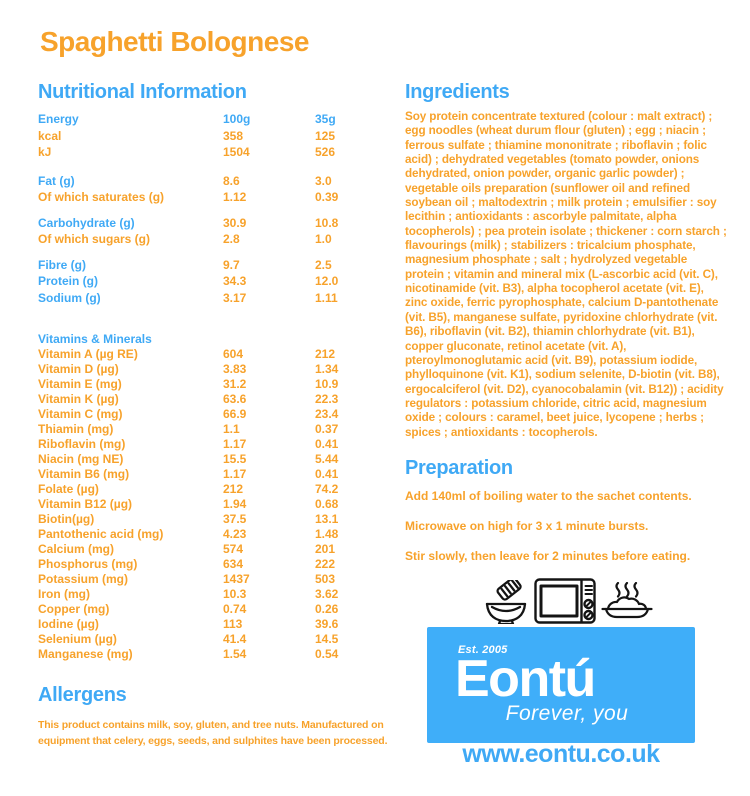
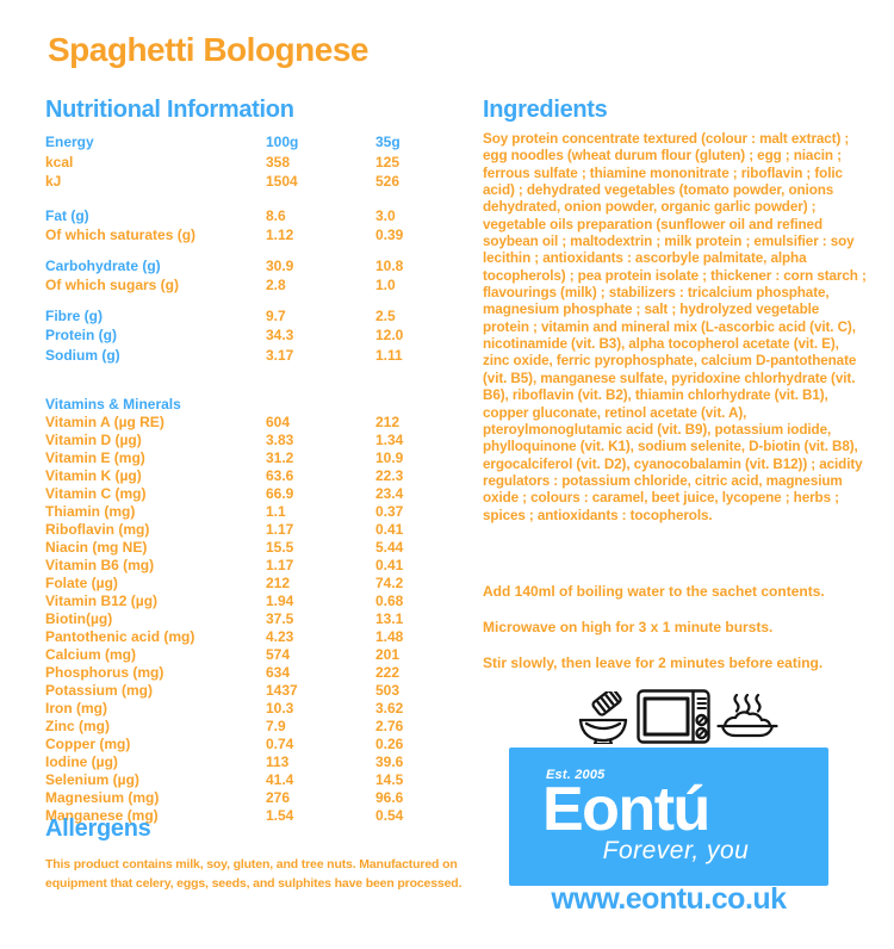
  Spaghetti Bolognese
  Nutritional Information
  Energy
  100g
  35g
  kcal
  358
  125
  kJ
  1504
  526
  Fat (g)
  8.6
  3.0
  Of which saturates (g)
  1.12
  0.39
  Carbohydrate (g)
  30.9
  10.8
  Of which sugars (g)
  2.8
  1.0
  Fibre (g)
  9.7
  2.5
  Protein (g)
  34.3
  12.0
  Sodium (g)
  3.17
  1.11
  Vitamins & Minerals
  Vitamin A (µg RE)
  604
  212
  Vitamin D (µg)
  3.83
  1.34
  Vitamin E (mg)
  31.2
  10.9
  Vitamin K (µg)
  63.6
  22.3
  Vitamin C (mg)
  66.9
  23.4
  Thiamin (mg)
  1.1
  0.37
  Riboflavin (mg)
  1.17
  0.41
  Niacin (mg NE)
  15.5
  5.44
  Vitamin B6 (mg)
  1.17
  0.41
  Folate (µg)
  212
  74.2
  Vitamin B12 (µg)
  1.94
  0.68
  Biotin(µg)
  37.5
  13.1
  Pantothenic acid (mg)
  4.23
  1.48
  Calcium (mg)
  574
  201
  Phosphorus (mg)
  634
  222
  Potassium (mg)
  1437
  503
  Iron (mg)
  10.3
  3.62
+ Zinc (mg)
+ 7.9
+ 2.76
  Copper (mg)
  0.74
  0.26
  Iodine (µg)
  113
  39.6
  Selenium (µg)
  41.4
  14.5
+ Magnesium (mg)
+ 276
+ 96.6
  Manganese (mg)
  1.54
  0.54
  Allergens
  This product contains milk, soy, gluten, and tree nuts. Manufactured on equipment that celery, eggs, seeds, and sulphites have been processed.
  Ingredients
  Soy protein concentrate textured (colour : malt extract) ; egg noodles (wheat durum flour (gluten) ; egg ; niacin ; ferrous sulfate ; thiamine mononitrate ; riboflavin ; folic acid) ; dehydrated vegetables (tomato powder, onions dehydrated, onion powder, organic garlic powder) ; vegetable oils preparation (sunflower oil and refined soybean oil ; maltodextrin ; milk protein ; emulsifier : soy lecithin ; antioxidants : ascorbyle palmitate, alpha tocopherols) ; pea protein isolate ; thickener : corn starch ; flavourings (milk) ; stabilizers : tricalcium phosphate, magnesium phosphate ; salt ; hydrolyzed vegetable protein ; vitamin and mineral mix (L-ascorbic acid (vit. C), nicotinamide (vit. B3), alpha tocopherol acetate (vit. E), zinc oxide, ferric pyrophosphate, calcium D-pantothenate (vit. B5), manganese sulfate, pyridoxine chlorhydrate (vit. B6), riboflavin (vit. B2), thiamin chlorhydrate (vit. B1), copper gluconate, retinol acetate (vit. A), pteroylmonoglutamic acid (vit. B9), potassium iodide, phylloquinone (vit. K1), sodium selenite, D-biotin (vit. B8), ergocalciferol (vit. D2), cyanocobalamin (vit. B12)) ; acidity regulators : potassium chloride, citric acid, magnesium oxide ; colours : caramel, beet juice, lycopene ; herbs ; spices ; antioxidants : tocopherols.
- Preparation
  Add 140ml of boiling water to the sachet contents.
  Microwave on high for 3 x 1 minute bursts.
  Stir slowly, then leave for 2 minutes before eating.
  Est. 2005
  Eontú
  Forever, you
  www.eontu.co.uk
